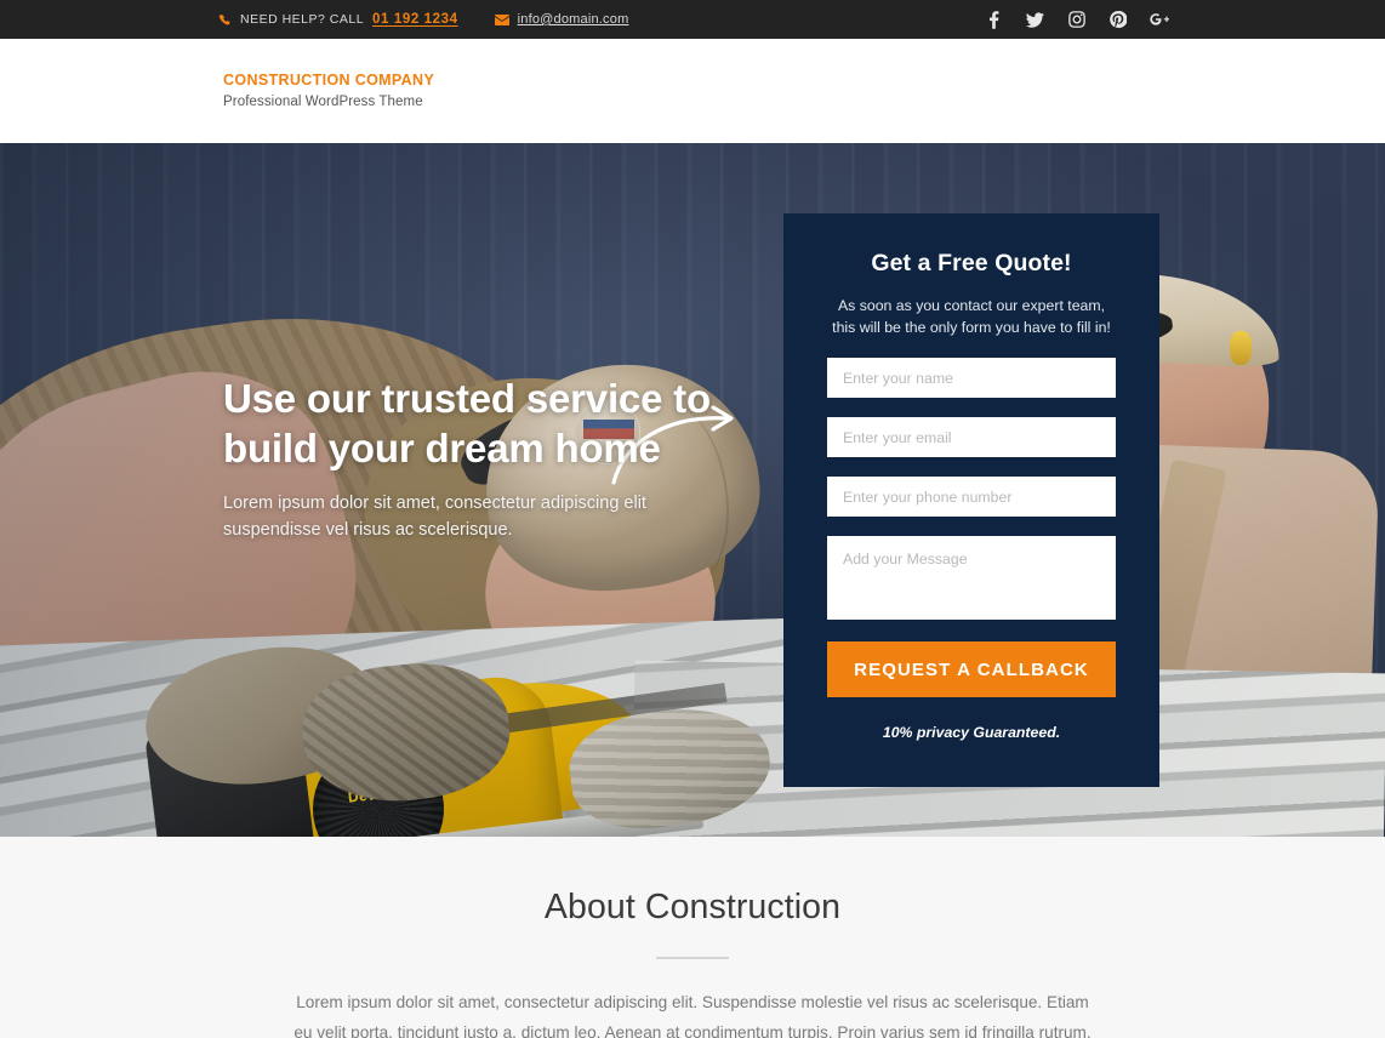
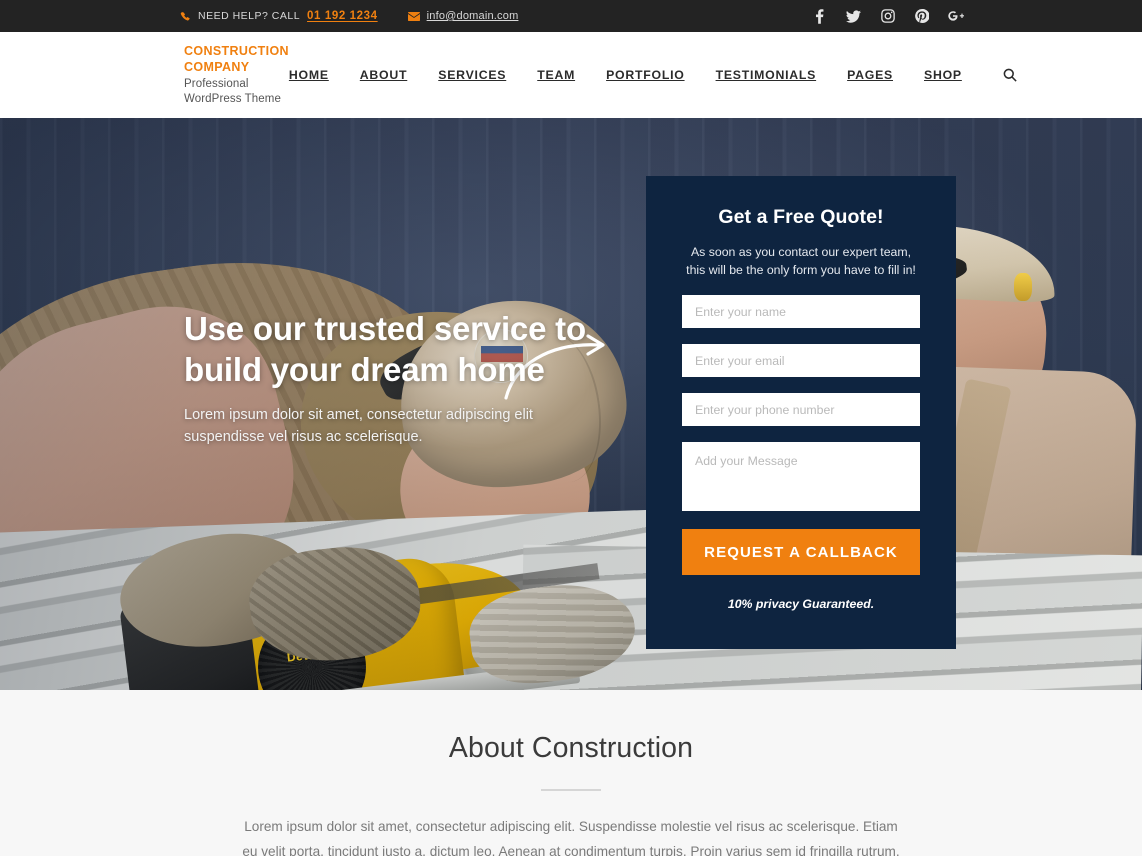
  NEED HELP? CALL
  01 192 1234
  info@domain.com
  CONSTRUCTION COMPANY
  Professional WordPress Theme
+ HOME
+ ABOUT
+ SERVICES
+ TEAM
+ PORTFOLIO
+ TESTIMONIALS
+ PAGES
+ SHOP
  Use our trusted service to
  build your dream home
  Lorem ipsum dolor sit amet, consectetur adipiscing elit suspendisse vel risus ac scelerisque.
  Get a Free Quote!
  As soon as you contact our expert team, this will be the only form you have to fill in!
  Enter your name
  Enter your email
  Enter your phone number
  Add your Message
  REQUEST A CALLBACK
  10% privacy Guaranteed.
  About Construction
  Lorem ipsum dolor sit amet, consectetur adipiscing elit. Suspendisse molestie vel risus ac scelerisque. Etiam eu velit porta, tincidunt justo a, dictum leo. Aenean at condimentum turpis. Proin varius sem id fringilla rutrum.
